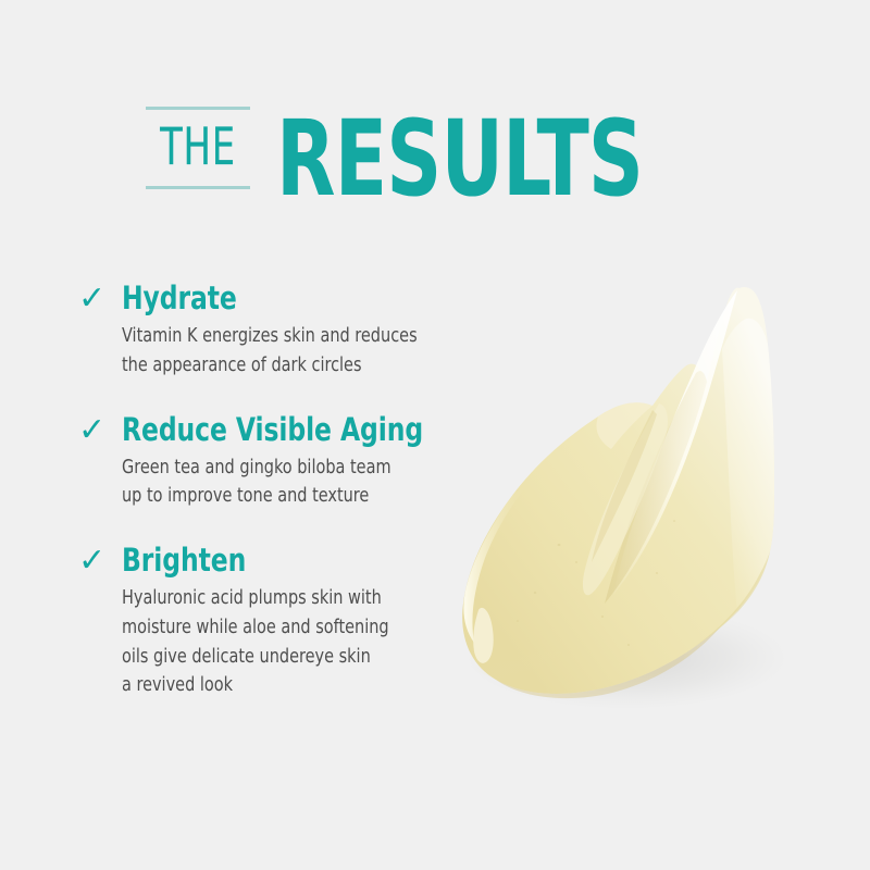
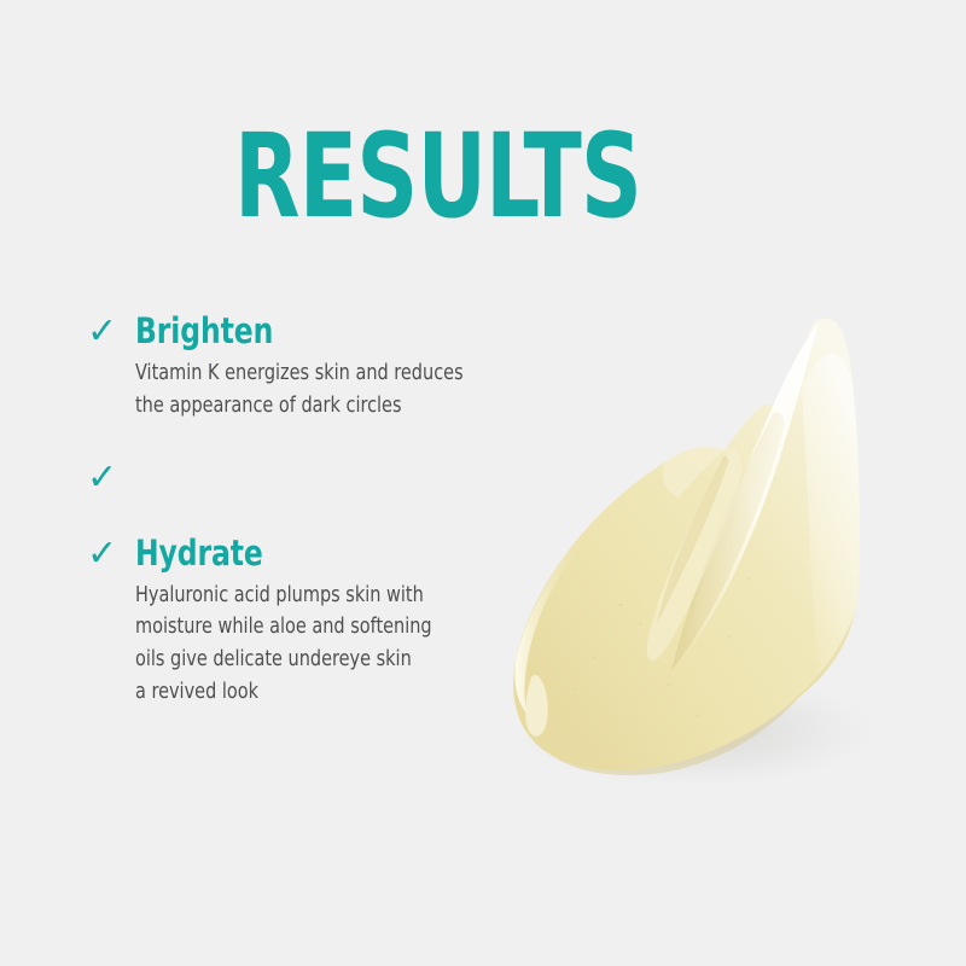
- THE
  RESULTS
  ✓
- Hydrate
+ Brighten
  Vitamin K energizes skin and reduces
  the appearance of dark circles
  ✓
- Reduce Visible Aging
- Green tea and gingko biloba team
- up to improve tone and texture
  ✓
- Brighten
+ Hydrate
  Hyaluronic acid plumps skin with
  moisture while aloe and softening
  oils give delicate undereye skin
  a revived look
